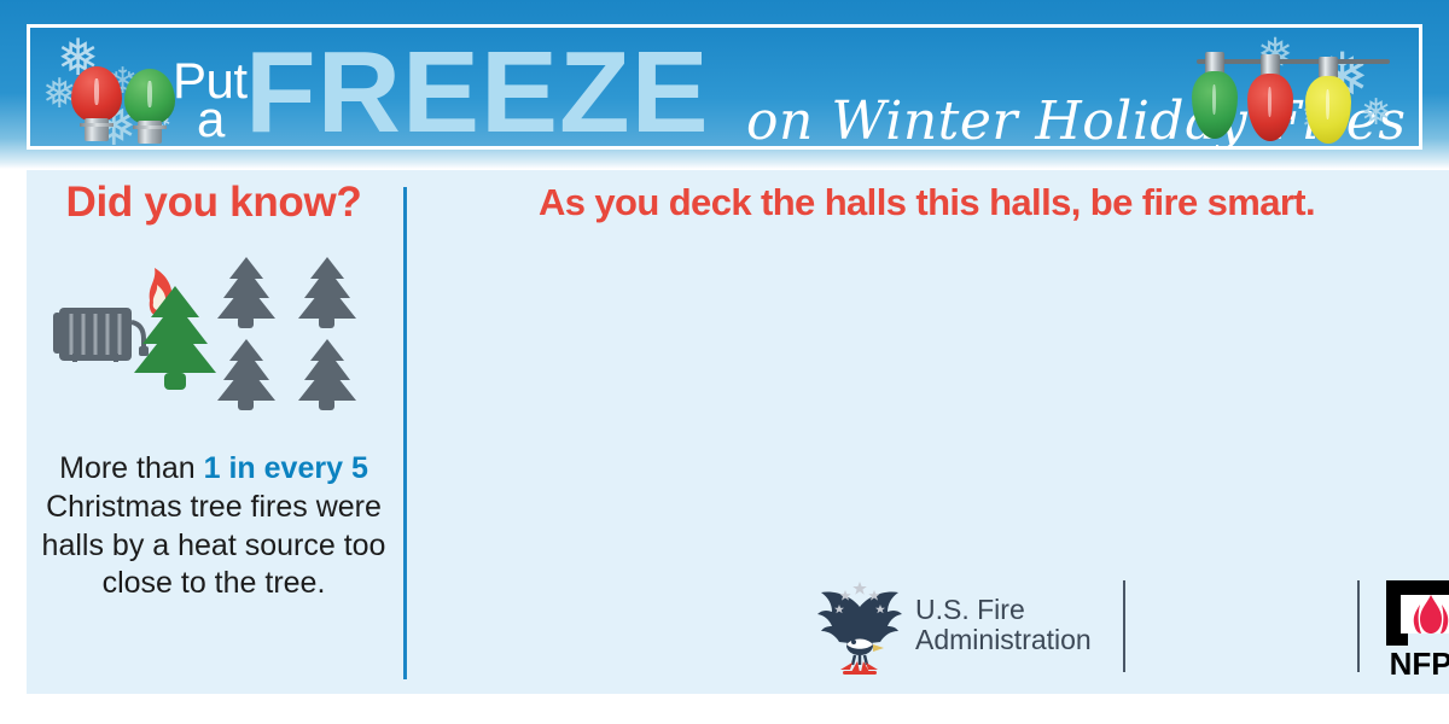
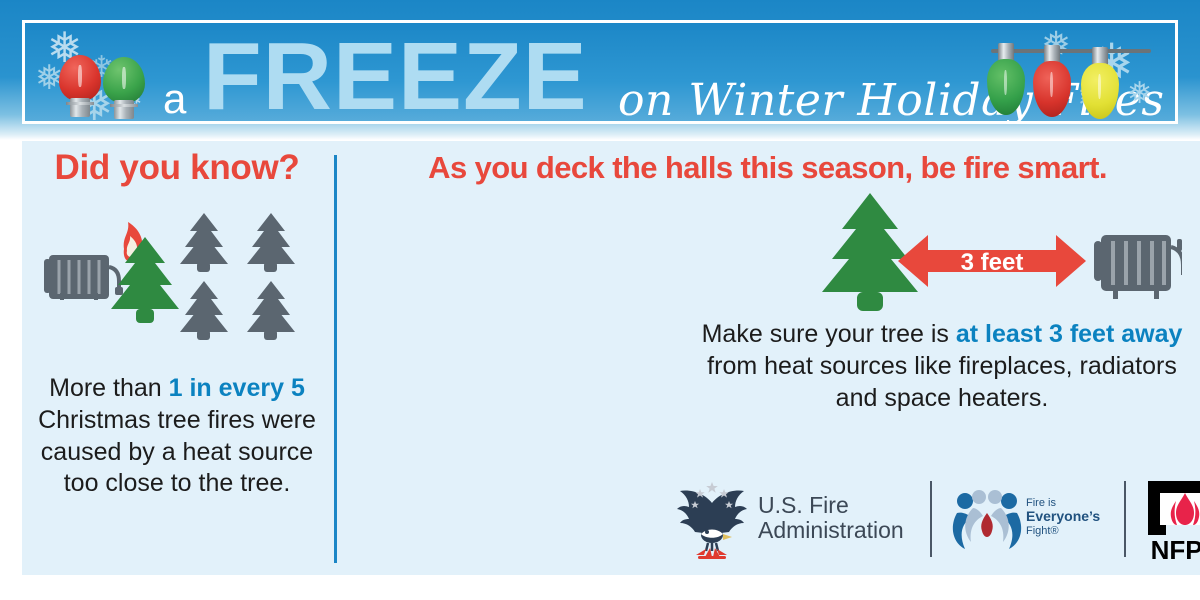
  ❅
  ❄
  ❅
  ❅
- Put
  a
  FREEZE
  on Winter Holides
  ❅
  ❅
  Did you know?
- More than 1 in every 5 Christmas tree fires were halls by a heat source too close to the tree.
+ More than 1 in every 5 Christmas tree fires were caused by a heat source too close to the tree.
- As you deck the halls this halls, be fire smart.
+ As you deck the halls this season, be fire smart.
+ 3 feet
+ Make sure your tree is at least 3 feet away from heat sources like fireplaces, radiators and space heaters.
  U.S. Fire
  Administration
+ Fire is
+ Everyone’s
+ Fight®
  NFP
